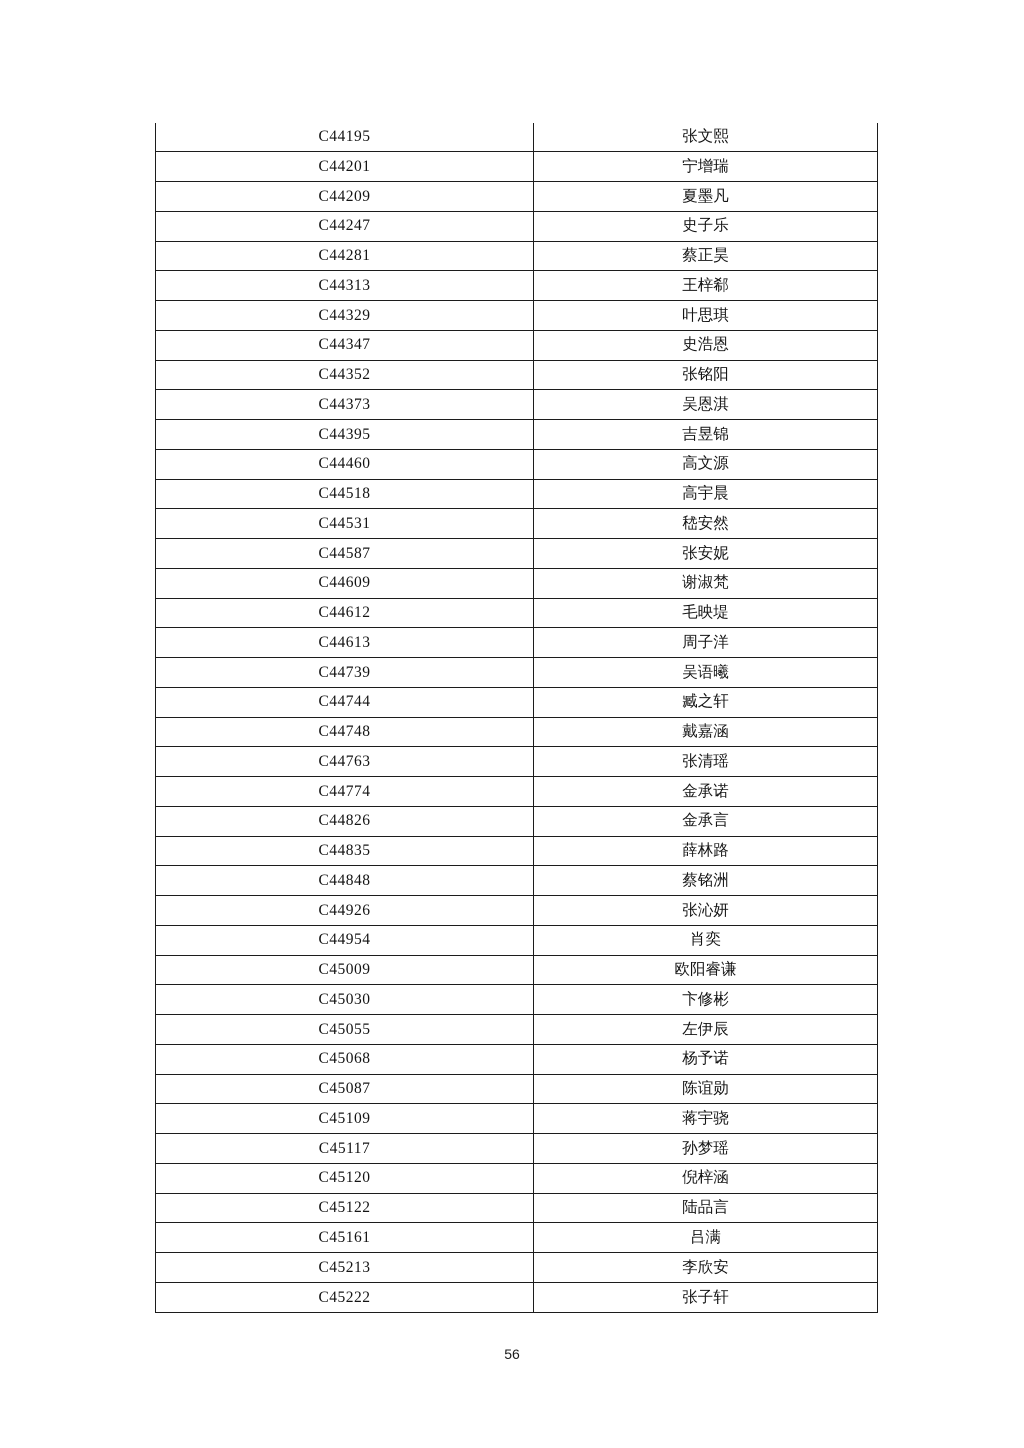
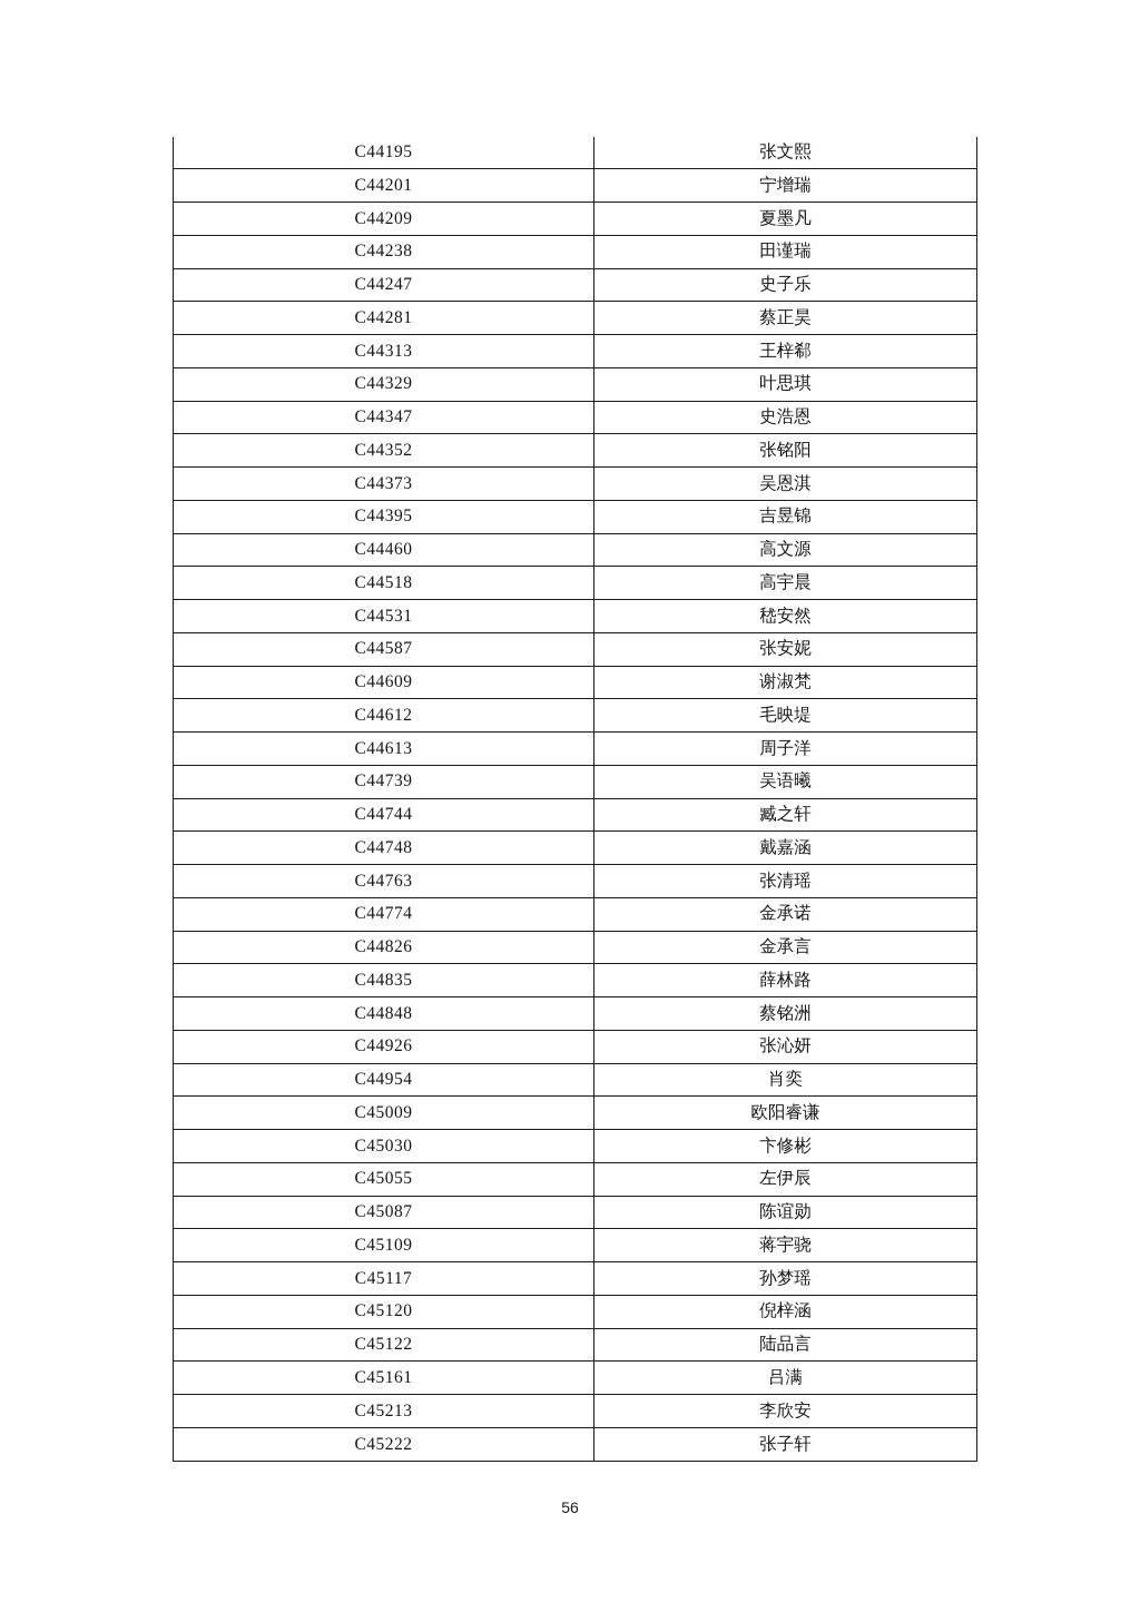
  C44195	张文熙
  C44201	宁增瑞
  C44209	夏墨凡
+ C44238	田谨瑞
  C44247	史子乐
  C44281	蔡正昊
  C44313	王梓郗
  C44329	叶思琪
  C44347	史浩恩
  C44352	张铭阳
  C44373	吴恩淇
  C44395	吉昱锦
  C44460	高文源
  C44518	高宇晨
  C44531	嵇安然
  C44587	张安妮
  C44609	谢淑梵
  C44612	毛映堤
  C44613	周子洋
  C44739	吴语曦
  C44744	臧之轩
  C44748	戴嘉涵
  C44763	张清瑶
  C44774	金承诺
  C44826	金承言
  C44835	薛林路
  C44848	蔡铭洲
  C44926	张沁妍
  C44954	肖奕
  C45009	欧阳睿谦
  C45030	卞修彬
  C45055	左伊辰
- C45068	杨予诺
  C45087	陈谊勋
  C45109	蒋宇骁
  C45117	孙梦瑶
  C45120	倪梓涵
  C45122	陆品言
  C45161	吕满
  C45213	李欣安
  C45222	张子轩
  56
